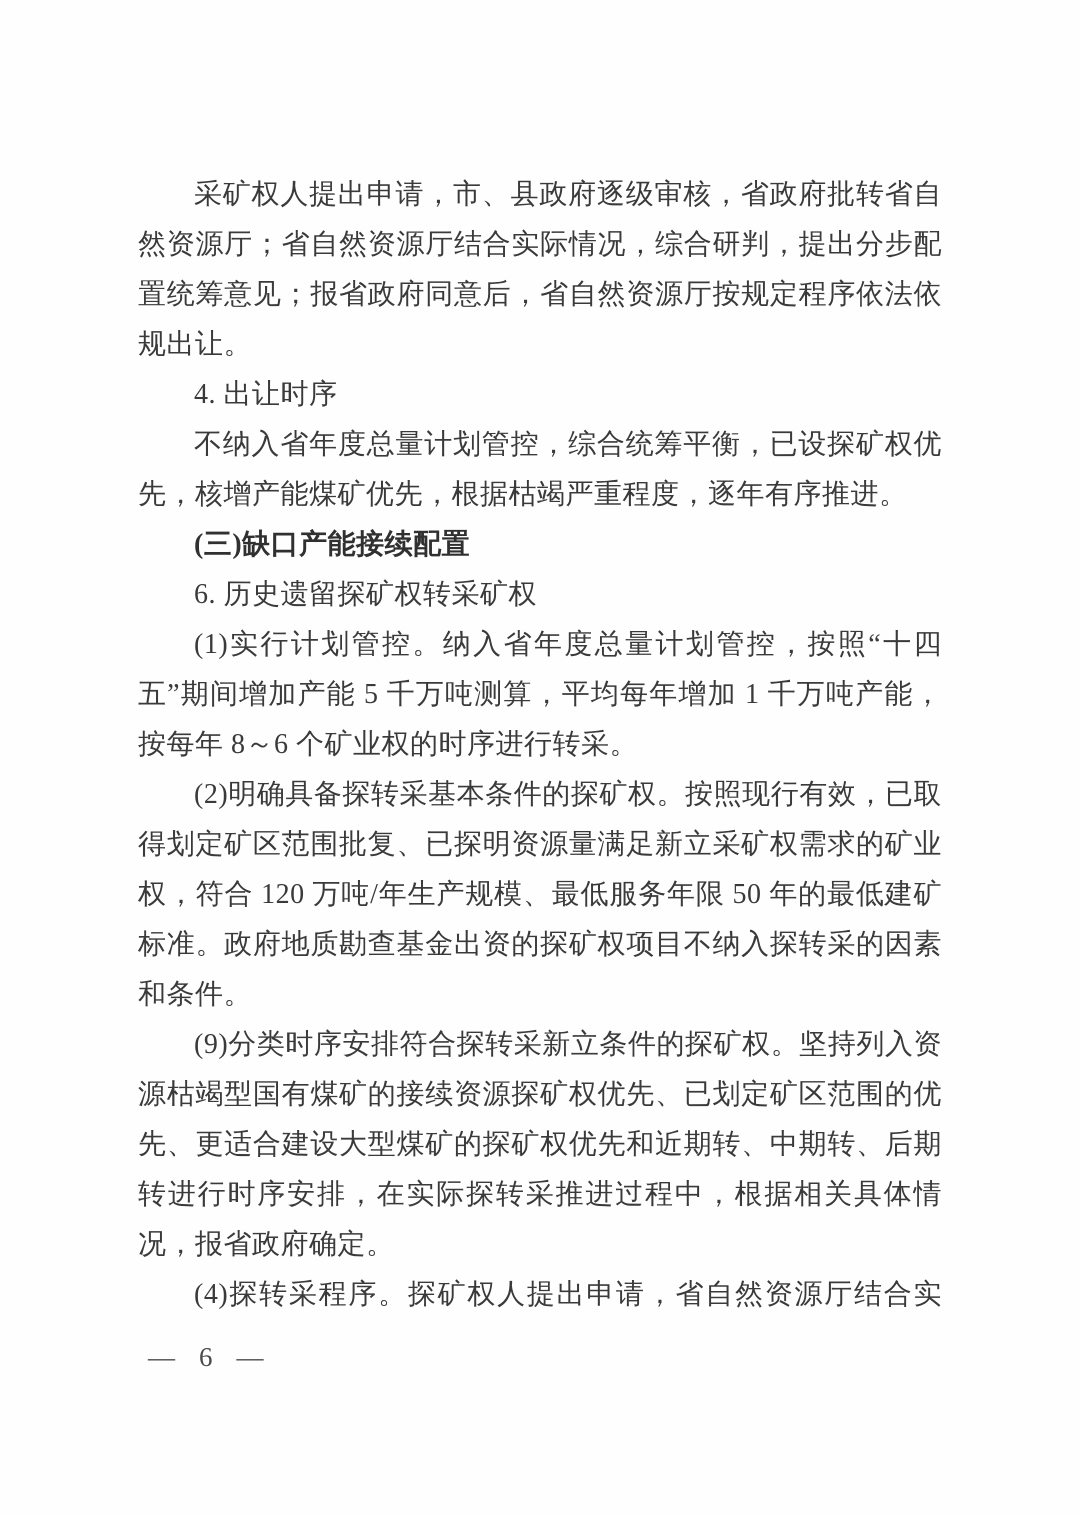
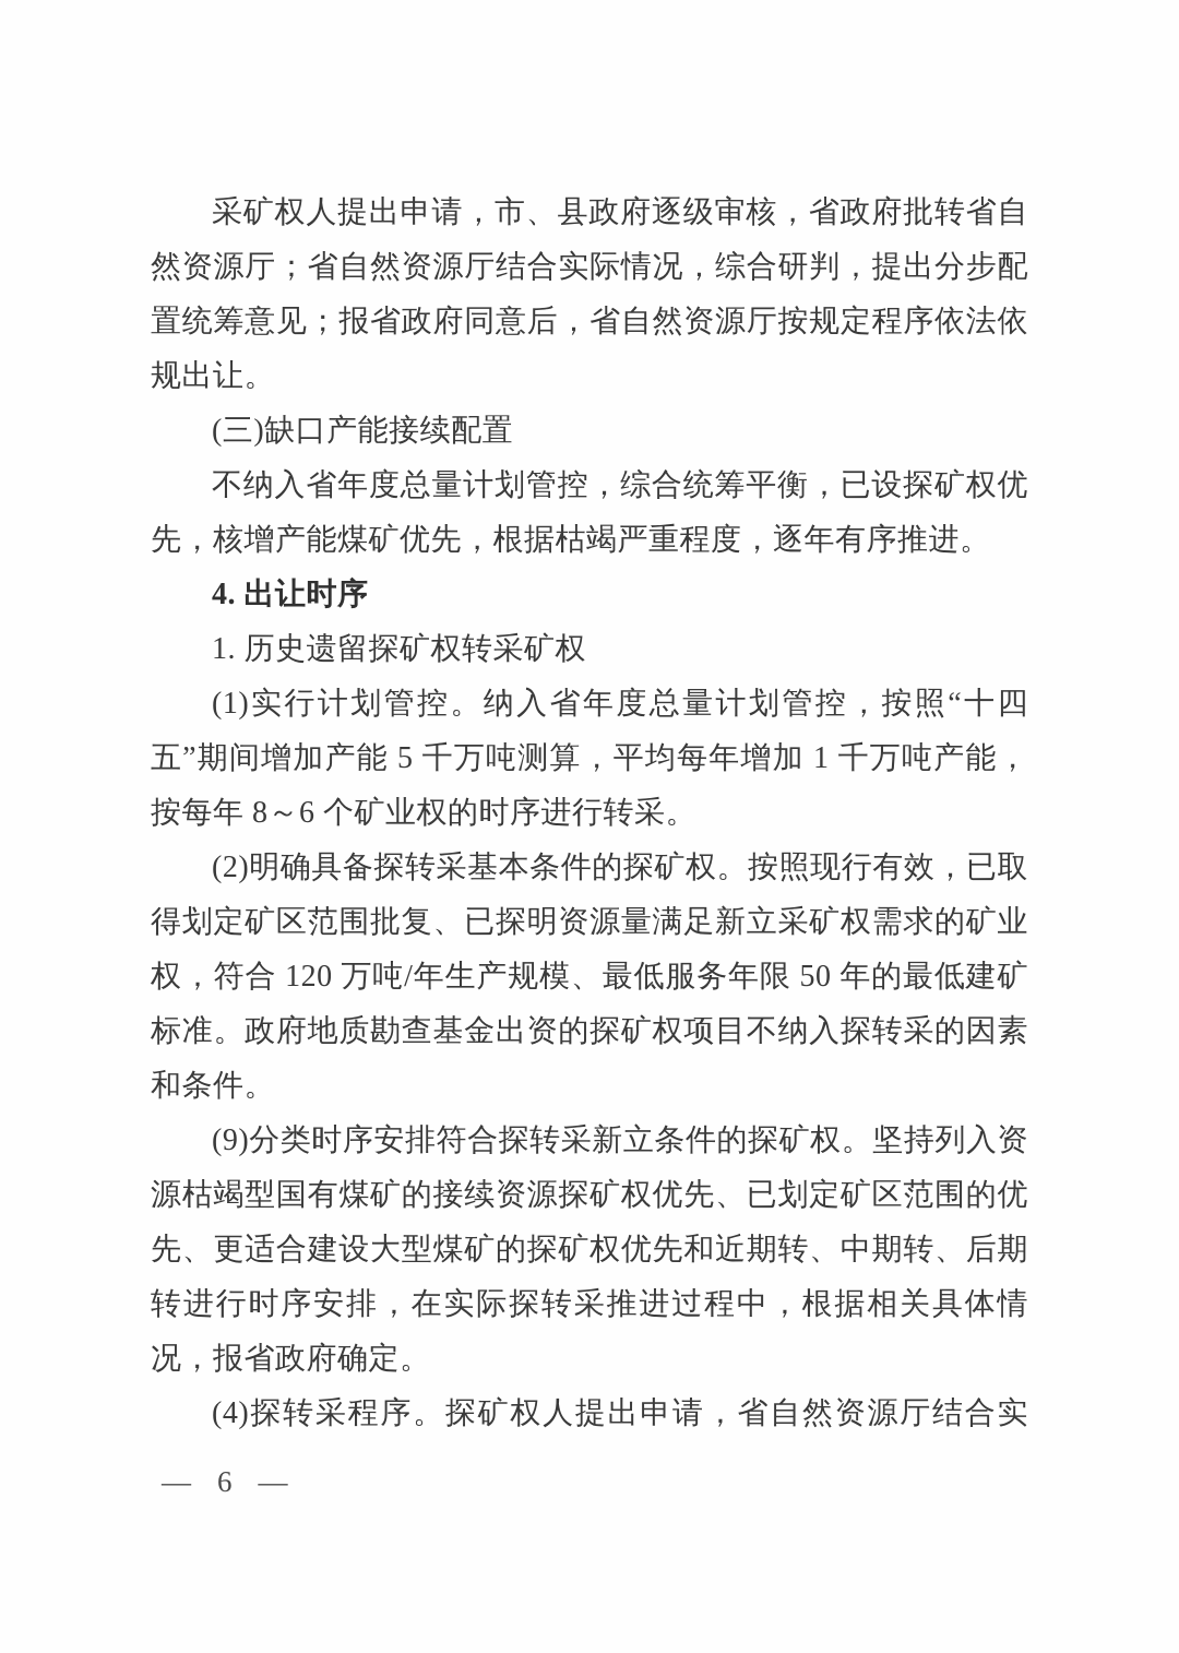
  采矿权人提出申请，市、县政府逐级审核，省政府批转省自然资源厅；省自然资源厅结合实际情况，综合研判，提出分步配置统筹意见；报省政府同意后，省自然资源厅按规定程序依法依规出让。
- 4. 出让时序
+ (三)缺口产能接续配置
  不纳入省年度总量计划管控，综合统筹平衡，已设探矿权优先，核增产能煤矿优先，根据枯竭严重程度，逐年有序推进。
- (三)缺口产能接续配置
+ 4. 出让时序
- 6. 历史遗留探矿权转采矿权
+ 1. 历史遗留探矿权转采矿权
  (1)实行计划管控。纳入省年度总量计划管控，按照“十四五”期间增加产能 5 千万吨测算，平均每年增加 1 千万吨产能，按每年 8～6 个矿业权的时序进行转采。
  (2)明确具备探转采基本条件的探矿权。按照现行有效，已取得划定矿区范围批复、已探明资源量满足新立采矿权需求的矿业权，符合 120 万吨/年生产规模、最低服务年限 50 年的最低建矿标准。政府地质勘查基金出资的探矿权项目不纳入探转采的因素和条件。
  (9)分类时序安排符合探转采新立条件的探矿权。坚持列入资源枯竭型国有煤矿的接续资源探矿权优先、已划定矿区范围的优先、更适合建设大型煤矿的探矿权优先和近期转、中期转、后期转进行时序安排，在实际探转采推进过程中，根据相关具体情况，报省政府确定。
  (4)探转采程序。探矿权人提出申请，省自然资源厅结合实
  —
  6
  —
